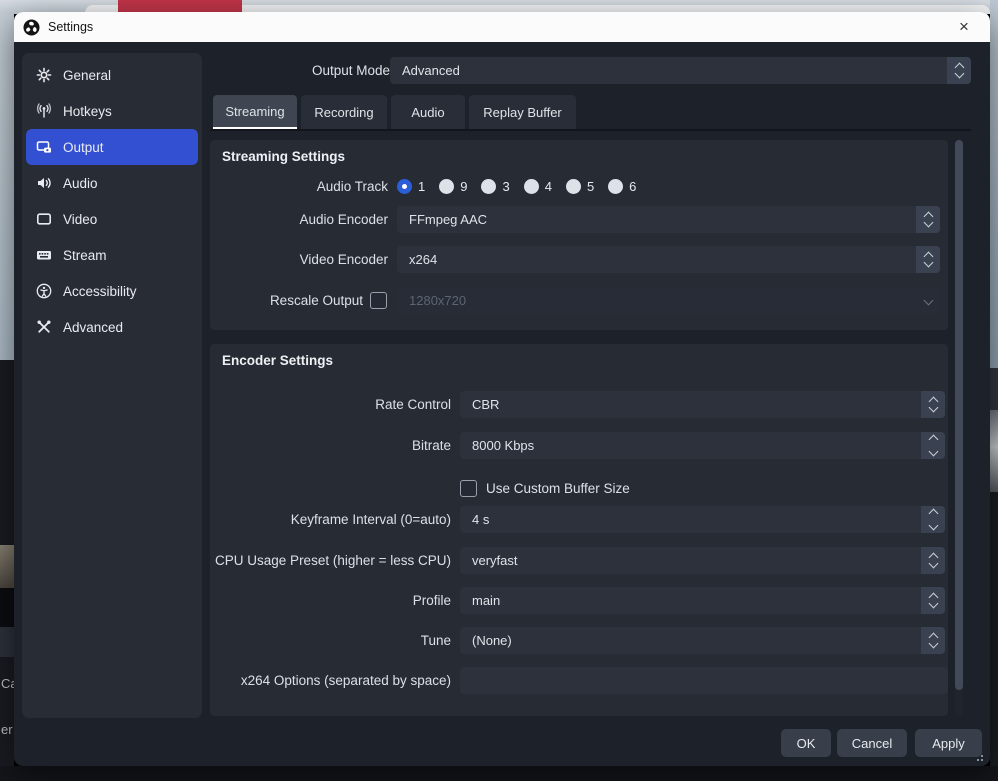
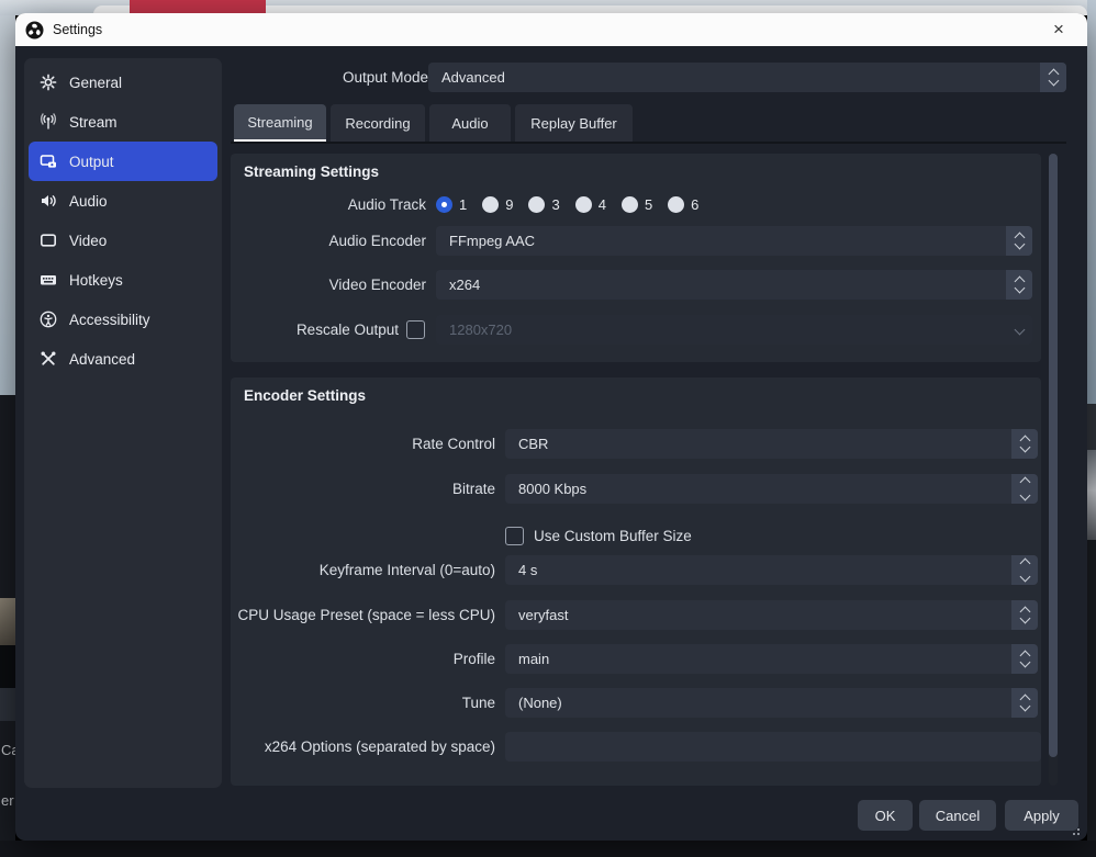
  er
  Settings
  ×
  General
- Hotkeys
+ Stream
  Output
  Audio
  Video
- Stream
+ Hotkeys
  Accessibility
  Advanced
  Output Mode
  Advanced
  Streaming
  Recording
  Audio
  Replay Buffer
  Streaming Settings
  Audio Track
  1
  9
  3
  4
  5
  6
  Audio Encoder
  FFmpeg AAC
  Video Encoder
  x264
  Rescale Output
  1280x720
  Encoder Settings
  Rate Control
  CBR
  Bitrate
  8000 Kbps
  Use Custom Buffer Size
  Keyframe Interval (0=auto)
  4 s
- CPU Usage Preset (higher = less CPU)
+ CPU Usage Preset (space = less CPU)
  veryfast
  Profile
  main
  Tune
  (None)
  x264 Options (separated by space)
  OK
  Cancel
  Apply
